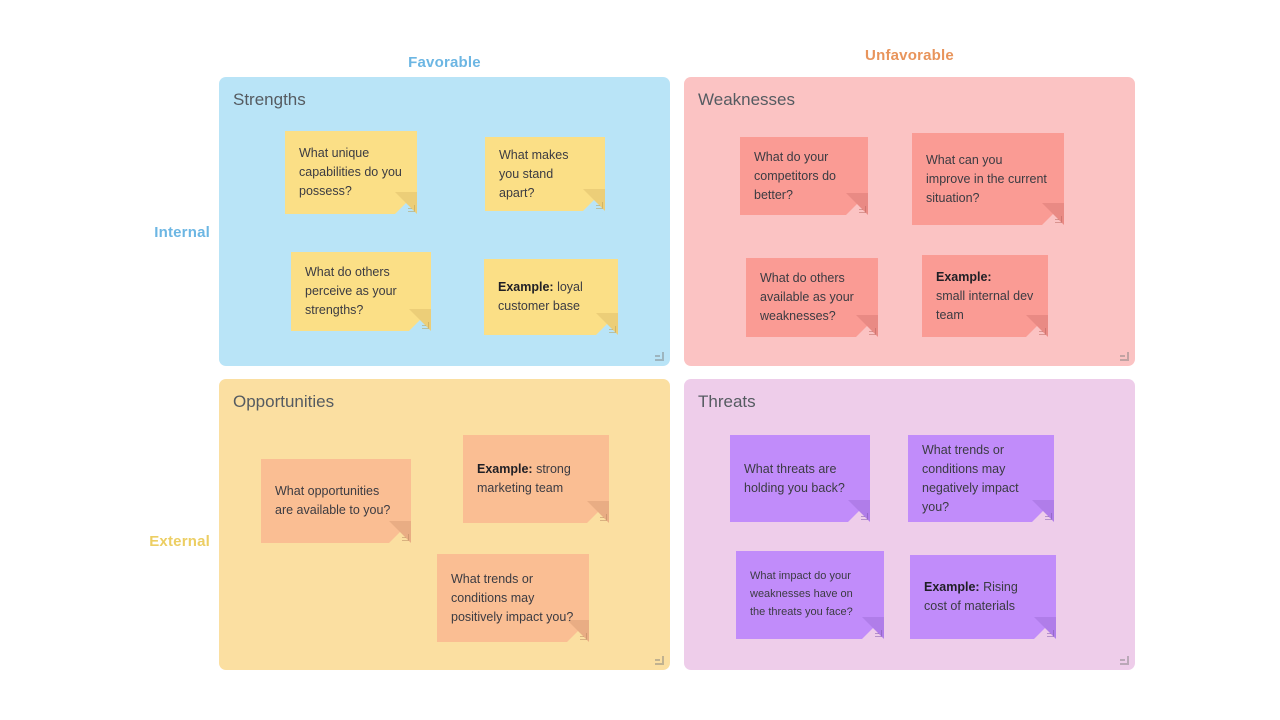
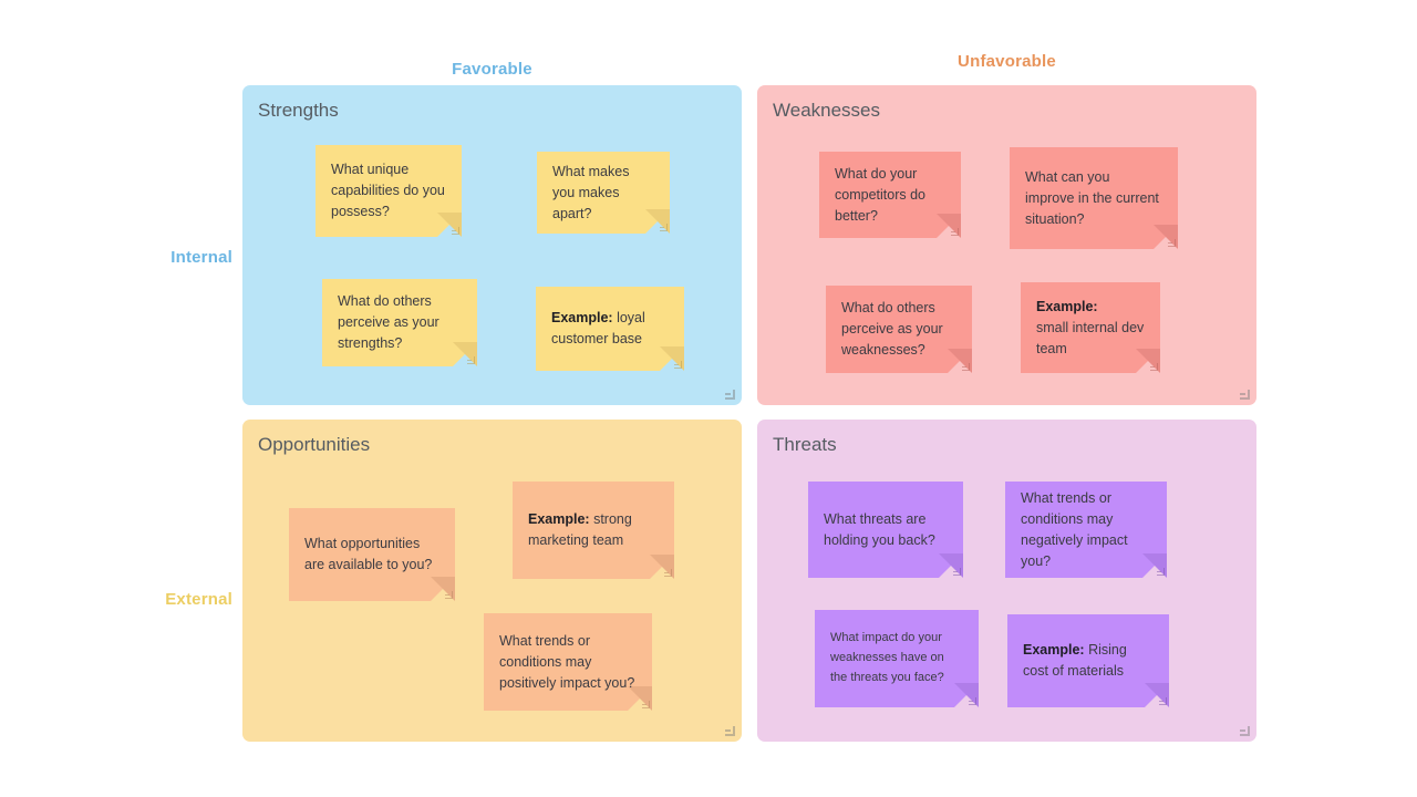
  Favorable
  Unfavorable
  Internal
  External
  Strengths
  What unique capabilities do you possess?
- What makes you stand apart?
+ What makes you makes apart?
  What do others perceive as your strengths?
  Example: loyal customer base
  Weaknesses
  What do your competitors do better?
  What can you improve in the current situation?
- What do others available as your weaknesses?
+ What do others perceive as your weaknesses?
  Example:
  small internal dev team
  Opportunities
  What opportunities are available to you?
  Example: strong marketing team
  What trends or conditions may positively impact you?
  Threats
  What threats are holding you back?
  What trends or conditions may negatively impact you?
  What impact do your weaknesses have on the threats you face?
  Example: Rising cost of materials
